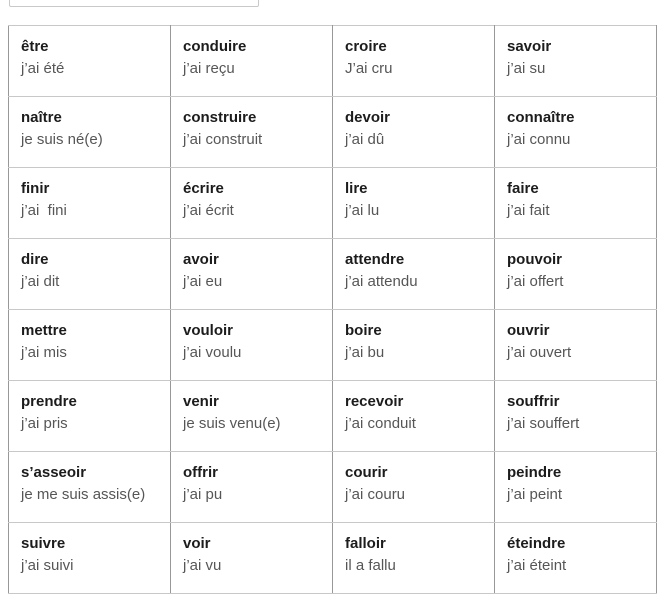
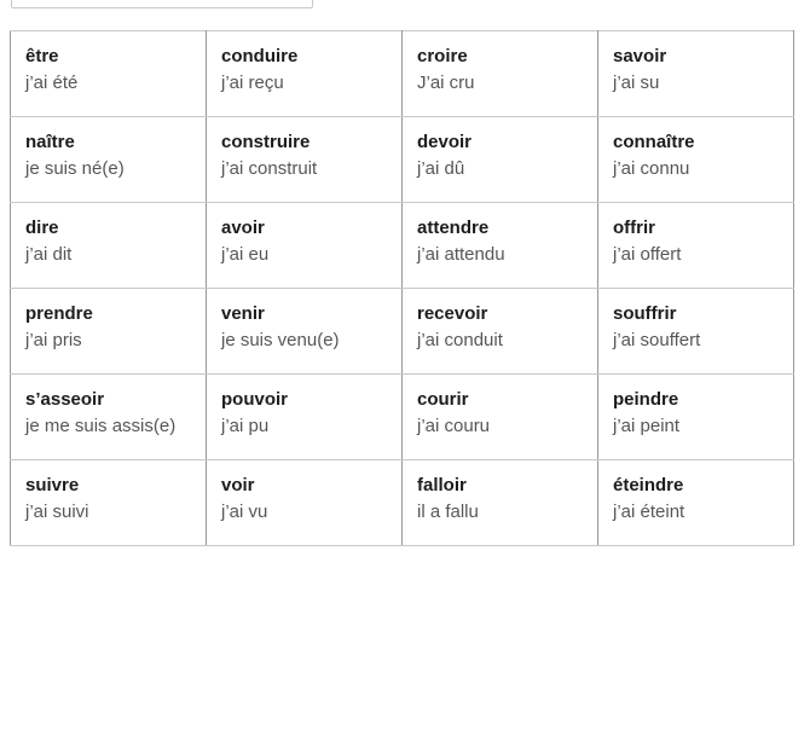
  êtrej’ai été	conduirej’ai reçu	croireJ’ai cru	savoirj’ai su
  naîtreje suis né(e)	construirej’ai construit	devoirj’ai dû	connaîtrej’ai connu
- finirj’ai fini	écrirej’ai écrit	lirej’ai lu	fairej’ai fait
- direj’ai dit	avoirj’ai eu	attendrej’ai attendu	pouvoirj’ai offert
+ direj’ai dit	avoirj’ai eu	attendrej’ai attendu	offrirj’ai offert
- mettrej’ai mis	vouloirj’ai voulu	boirej’ai bu	ouvrirj’ai ouvert
  prendrej’ai pris	venirje suis venu(e)	recevoirj’ai conduit	souffrirj’ai souffert
- s’asseoirje me suis assis(e)	offrirj’ai pu	courirj’ai couru	peindrej’ai peint
+ s’asseoirje me suis assis(e)	pouvoirj’ai pu	courirj’ai couru	peindrej’ai peint
  suivrej’ai suivi	voirj’ai vu	falloiril a fallu	éteindrej’ai éteint
